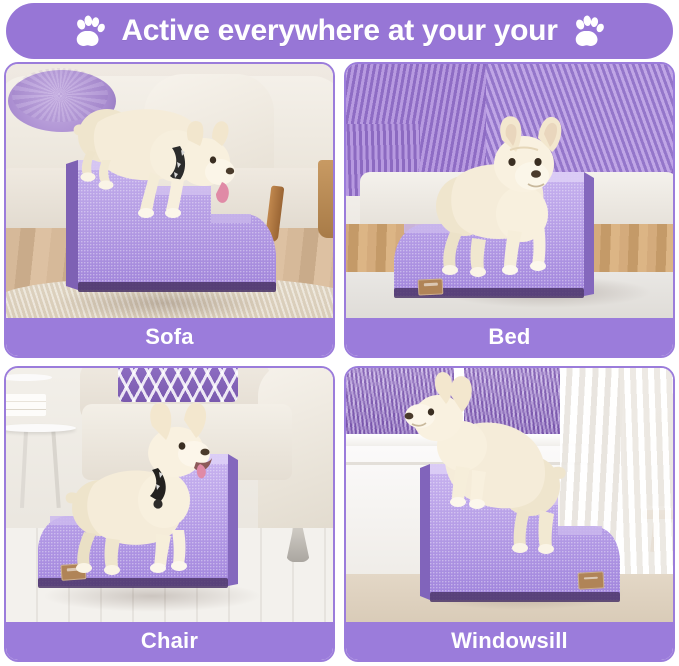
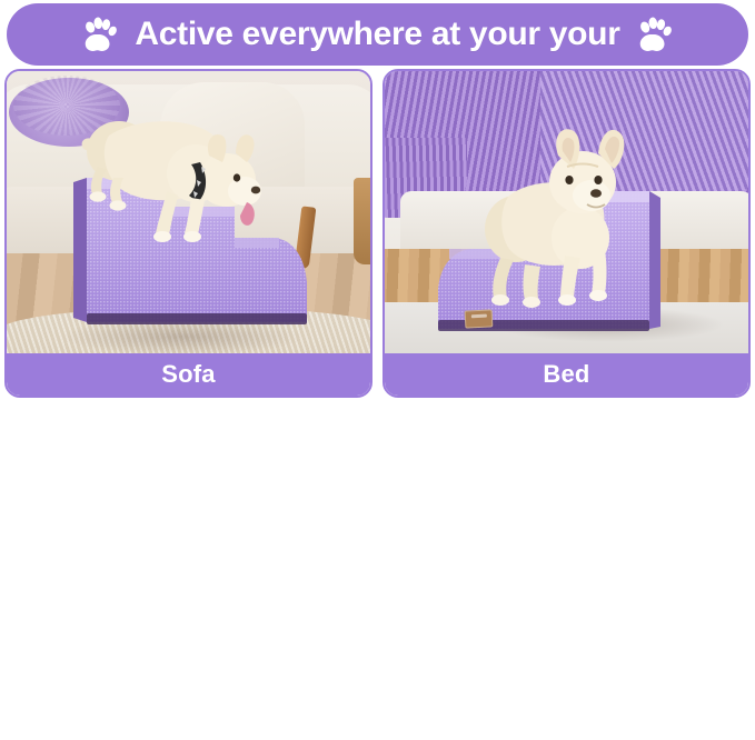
  Active everywhere at your your
  Sofa
  Bed
- Chair
- Windowsill
